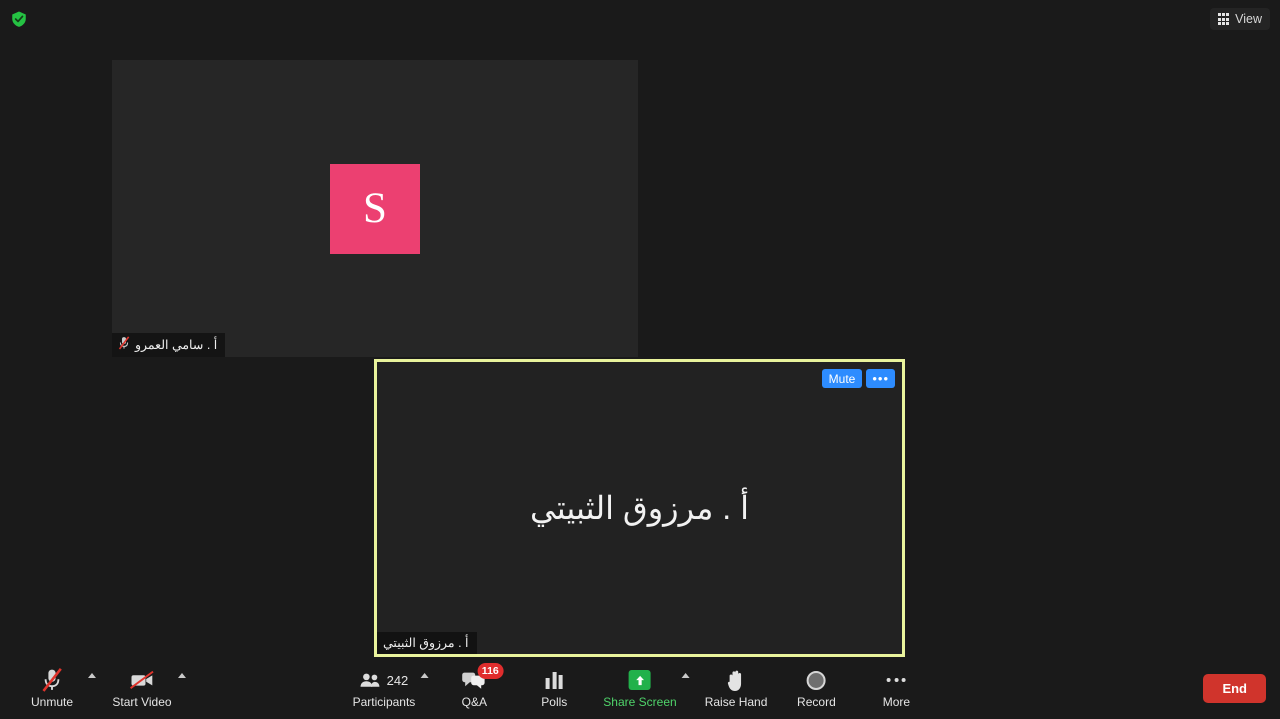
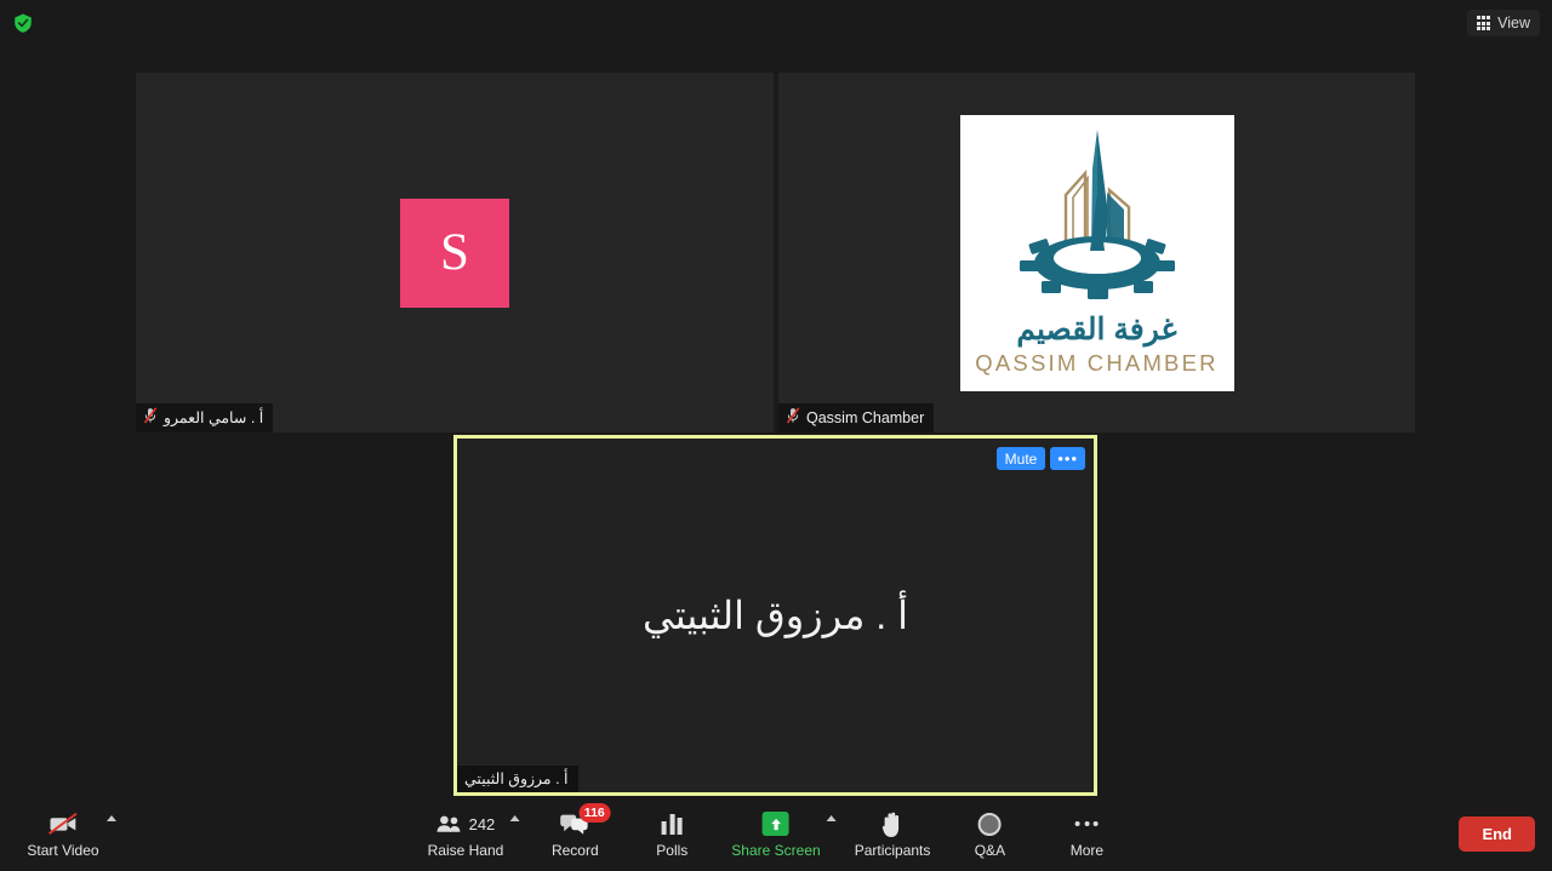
  View
  S
  أ . سامي العمرو
+ غرفة القصيم
+ QASSIM CHAMBER
+ Qassim Chamber
  Mute
  •••
  أ . مرزوق الثبيتي
  أ . مرزوق الثبيتي
- Unmute
  Start Video
  242
- Participants
+ Raise Hand
  116
- Q&A
+ Record
  Polls
  Share Screen
- Raise Hand
+ Participants
- Record
+ Q&A
  More
  End
